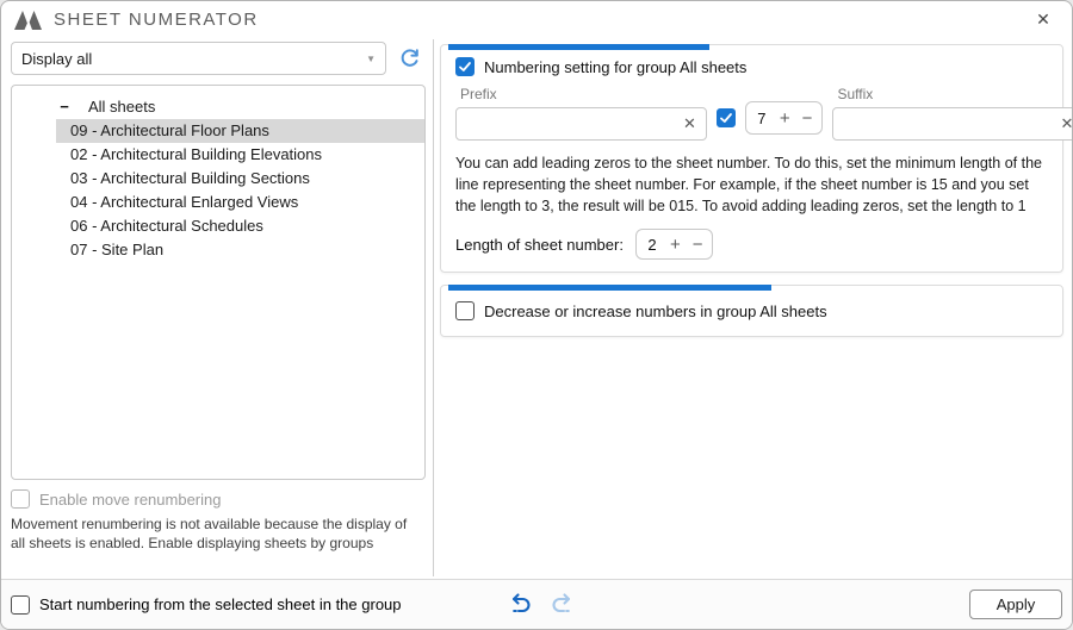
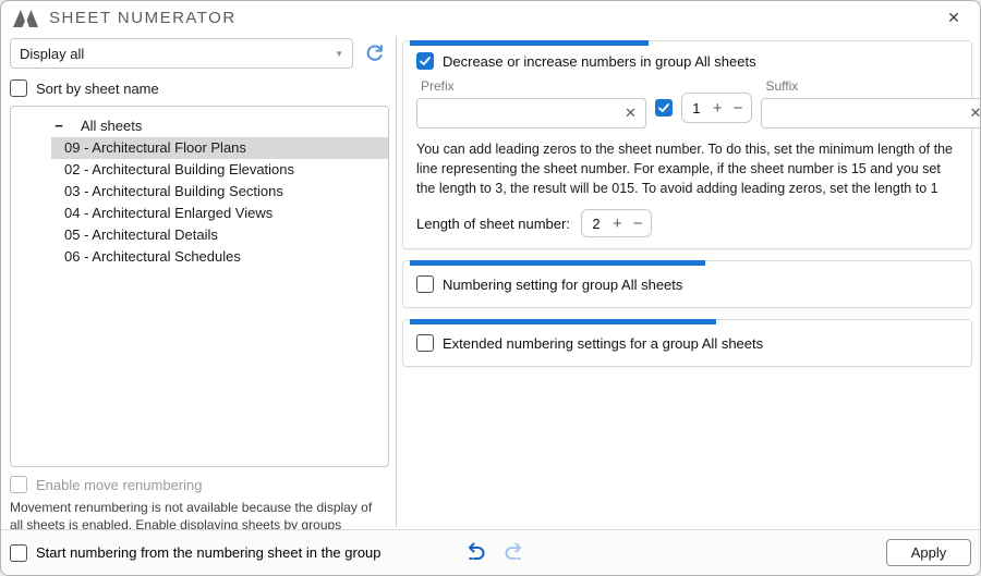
  SHEET NUMERATOR
  ✕
  Display all
  ▼
+ Sort by sheet name
  −
  All sheets
  09 - Architectural Floor Plans
  02 - Architectural Building Elevations
  03 - Architectural Building Sections
  04 - Architectural Enlarged Views
+ 05 - Architectural Details
  06 - Architectural Schedules
- 07 - Site Plan
  Enable move renumbering
  Movement renumbering is not available because the display of all sheets is enabled. Enable displaying sheets by groups
- Numbering setting for group All sheets
+ Decrease or increase numbers in group All sheets
  Prefix
  ✕
- 7
+ 1
  +
  −
  Suffix
  ✕
  You can add leading zeros to the sheet number. To do this, set the minimum length of the line representing the sheet number. For example, if the sheet number is 15 and you set the length to 3, the result will be 015. To avoid adding leading zeros, set the length to 1
  Length of sheet number:
  2
  +
  −
- Decrease or increase numbers in group All sheets
+ Numbering setting for group All sheets
+ Extended numbering settings for a group All sheets
- Start numbering from the selected sheet in the group
+ Start numbering from the numbering sheet in the group
  Apply
